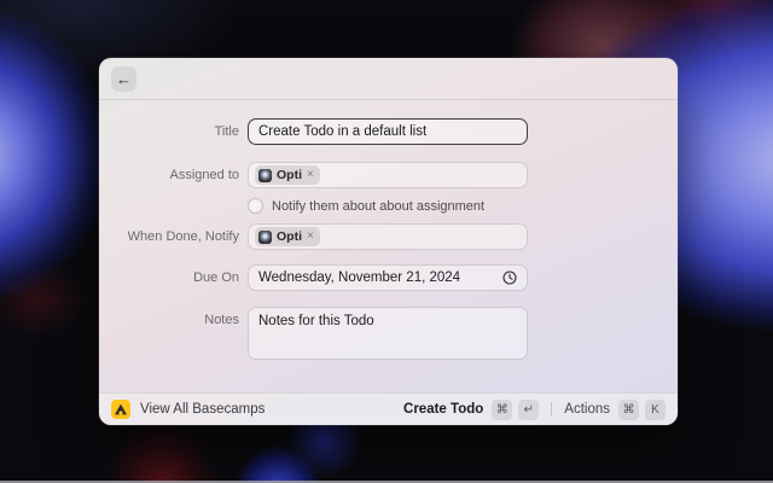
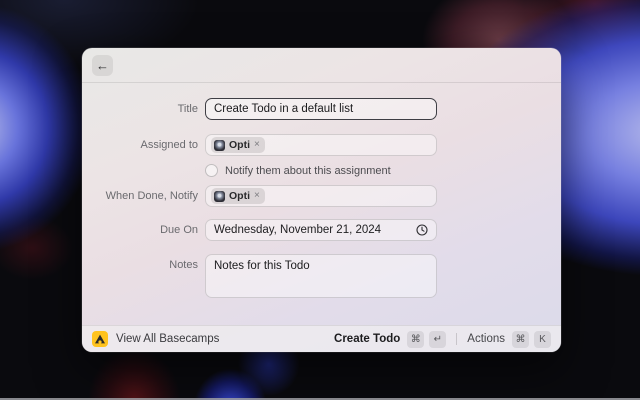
  ←
  Title
  Create Todo in a default list
  Assigned to
  Opti
  ×
- Notify them about about assignment
+ Notify them about this assignment
  When Done, Notify
  Opti
  ×
  Due On
  Wednesday, November 21, 2024
  Notes
  Notes for this Todo
  View All Basecamps
  Create Todo
  ⌘
  ↵
  Actions
  ⌘
  K
